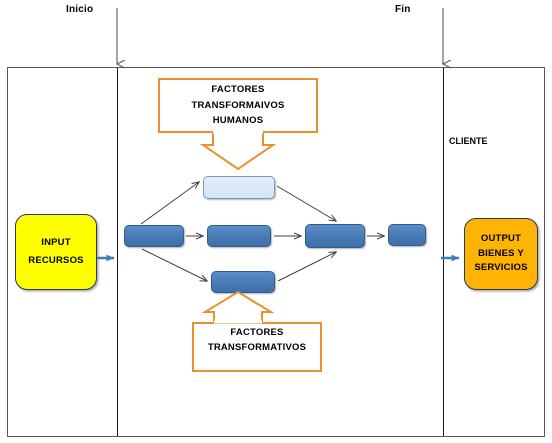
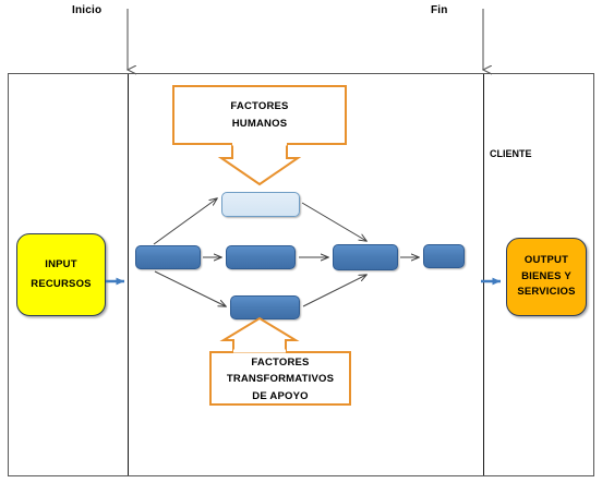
  Inicio
  Fin
  CLIENTE
  INPUT
  RECURSOS
  OUTPUT
  BIENES Y
  SERVICIOS
  FACTORES
- TRANSFORMAIVOS
  HUMANOS
  FACTORES
  TRANSFORMATIVOS
+ DE APOYO
